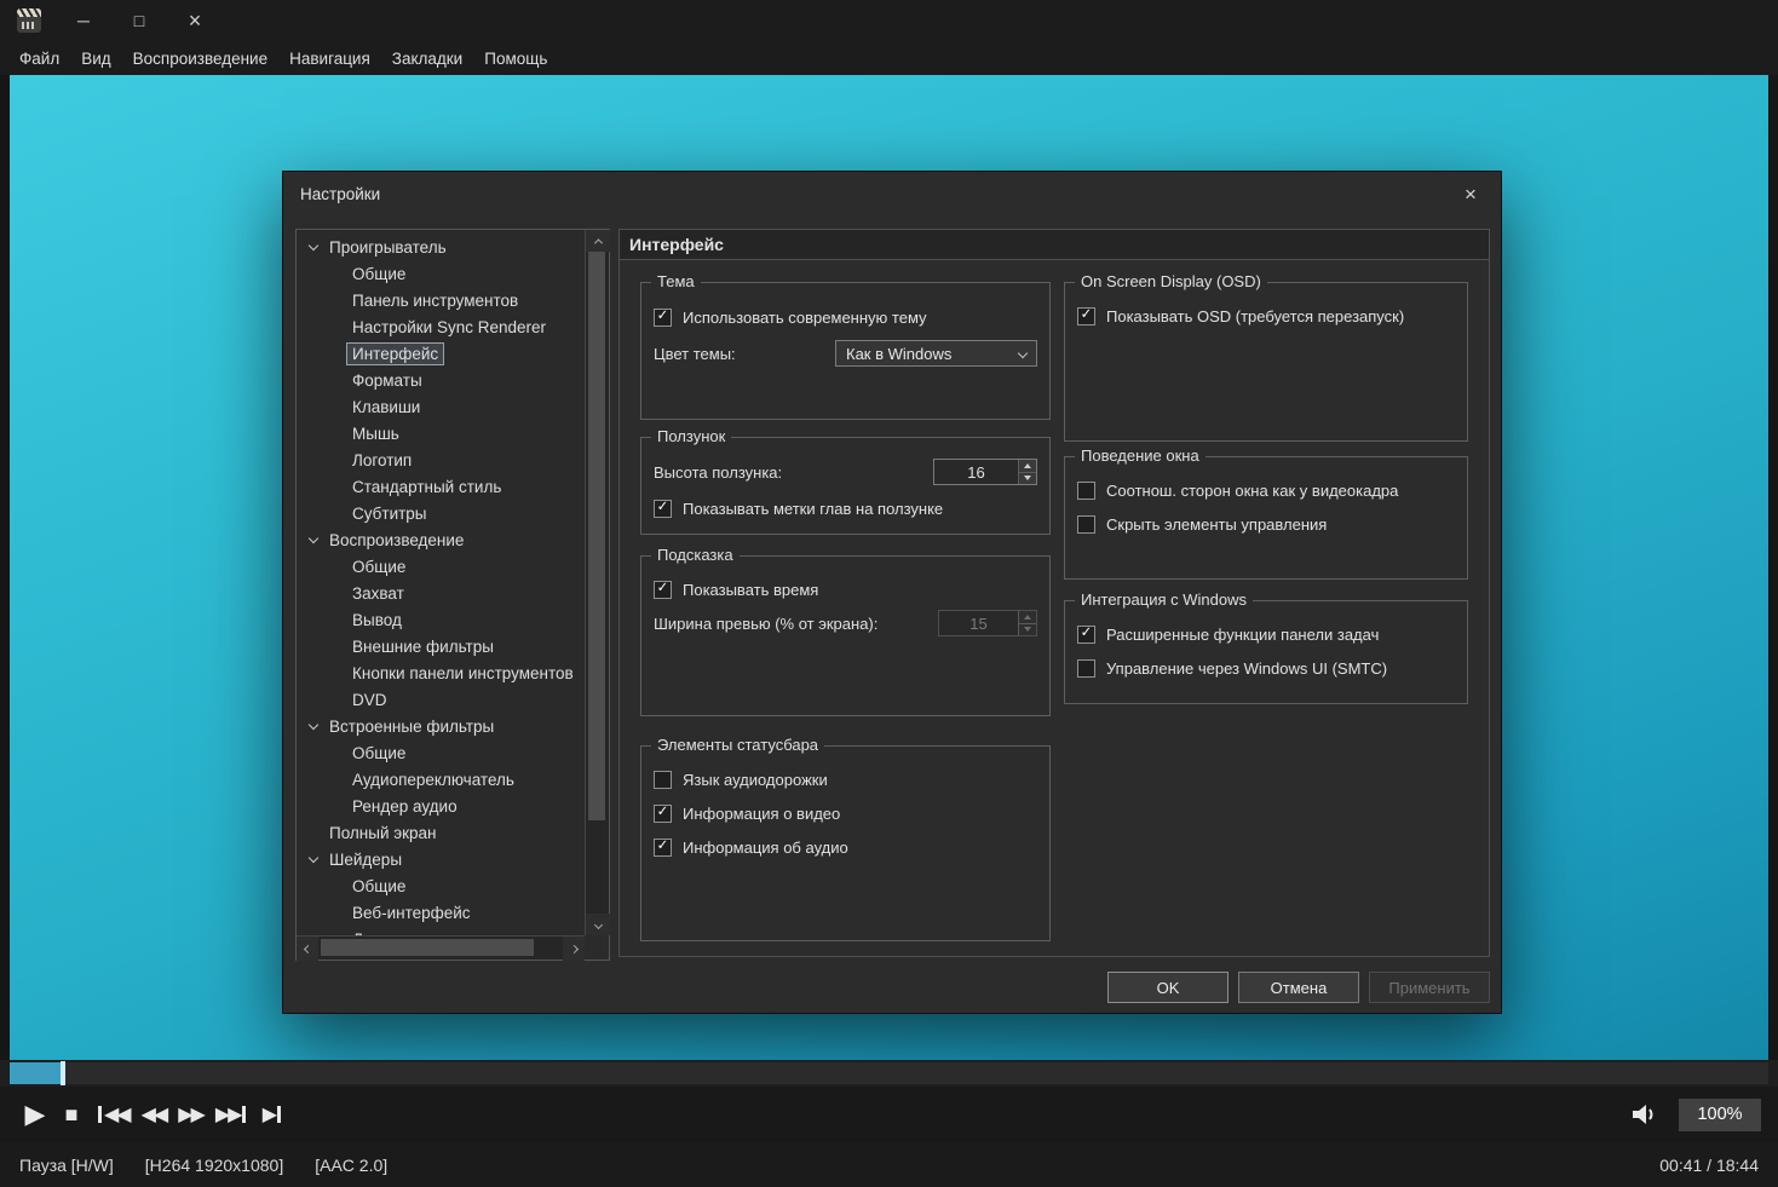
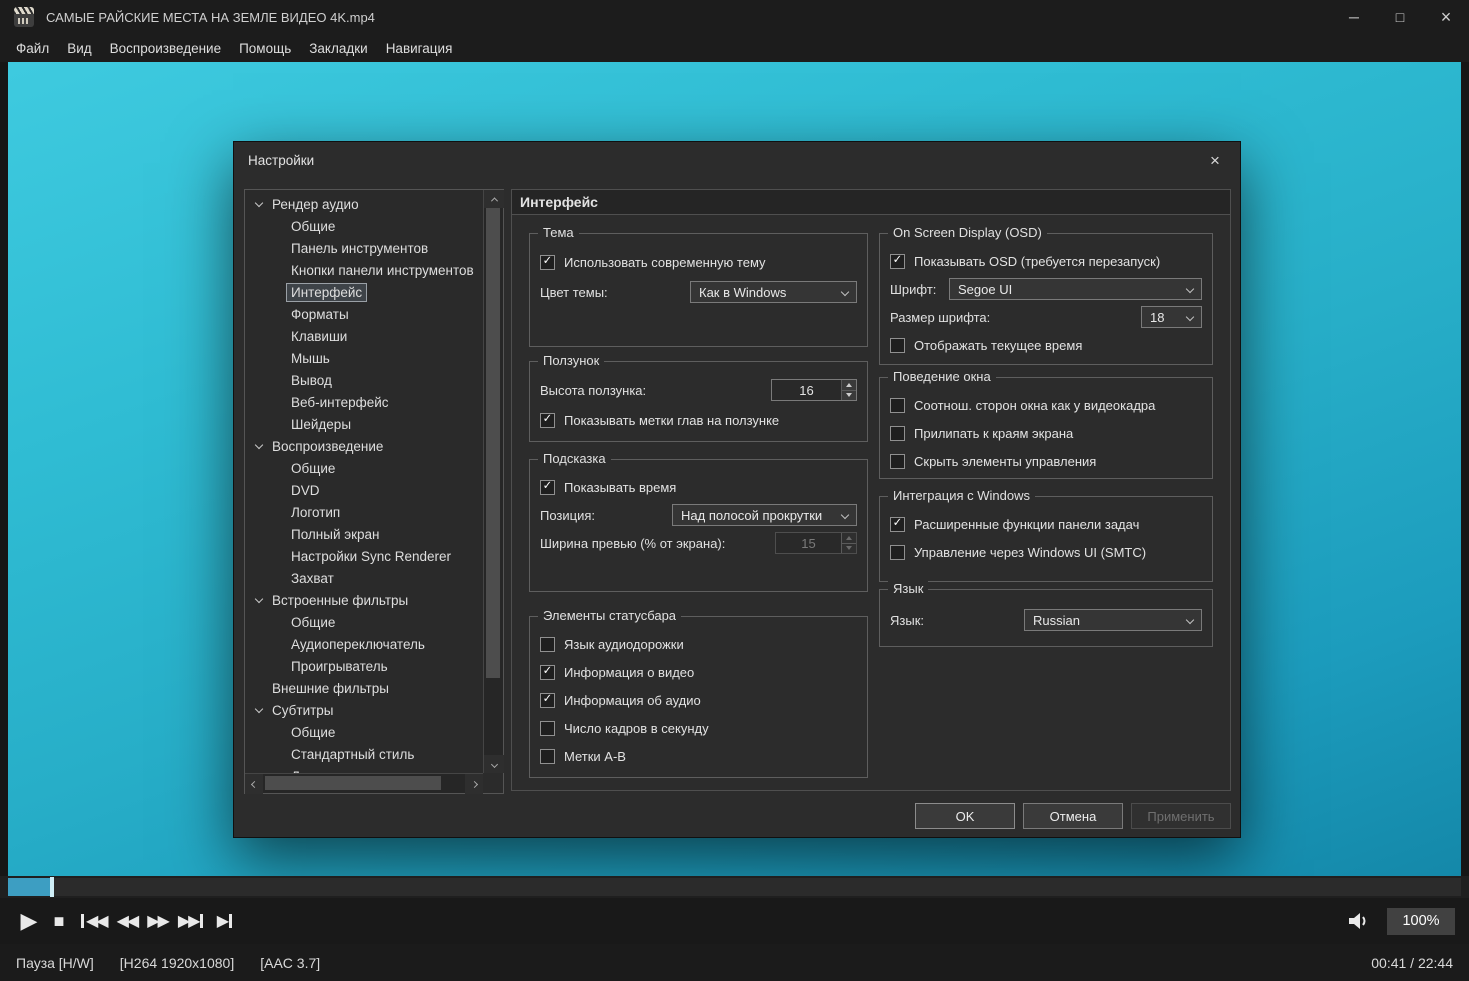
+ САМЫЕ РАЙСКИЕ МЕСТА НА ЗЕМЛЕ ВИДЕО 4K.mp4
  ─
  □
  ×
  Файл
  Вид
  Воспроизведение
- Навигация
+ Помощь
  Закладки
- Помощь
+ Навигация
  Настройки
  ×
- Проигрыватель
+ Рендер аудио
  Общие
  Панель инструментов
- Настройки Sync Renderer
+ Кнопки панели инструментов
  Интерфейс
  Форматы
  Клавиши
  Мышь
- Логотип
+ Вывод
- Стандартный стиль
+ Веб-интерфейс
- Субтитры
+ Шейдеры
  Воспроизведение
  Общие
- Захват
+ DVD
- Вывод
+ Логотип
- Внешние фильтры
+ Полный экран
- Кнопки панели инструментов
+ Настройки Sync Renderer
- DVD
+ Захват
  Встроенные фильтры
  Общие
  Аудиопереключатель
- Рендер аудио
+ Проигрыватель
- Полный экран
+ Внешние фильтры
- Шейдеры
+ Субтитры
  Общие
- Веб-интерфейс
+ Стандартный стиль
  Интерфейс
  Тема
  ✓
  Использовать современную тему
  Цвет темы:
  Как в Windows
  Ползунок
  Высота ползунка:
  16
  ✓
  Показывать метки глав на ползунке
  Подсказка
  ✓
  Показывать время
+ Позиция:
+ Над полосой прокрутки
  Ширина превью (% от экрана):
  15
  Элементы статусбара
  Язык аудиодорожки
  ✓
  Информация о видео
  ✓
  Информация об аудио
+ Число кадров в секунду
+ Метки A-B
  On Screen Display (OSD)
  ✓
  Показывать OSD (требуется перезапуск)
+ Шрифт:
+ Segoe UI
+ Размер шрифта:
+ 18
+ Отображать текущее время
  Поведение окна
  Соотнош. сторон окна как у видеокадра
+ Прилипать к краям экрана
  Скрыть элементы управления
  Интеграция с Windows
  ✓
  Расширенные функции панели задач
  Управление через Windows UI (SMTC)
+ Язык
+ Язык:
+ Russian
  OK
  Отмена
  Применить
  ▶
  ■
  ◀◀
  ◀◀
  ▶▶
  ▶▶
  ▶
  100%
  Пауза [H/W]
  [H264 1920x1080]
- [AAC 2.0]
+ [AAC 3.7]
- 00:41 / 18:44
+ 00:41 / 22:44
